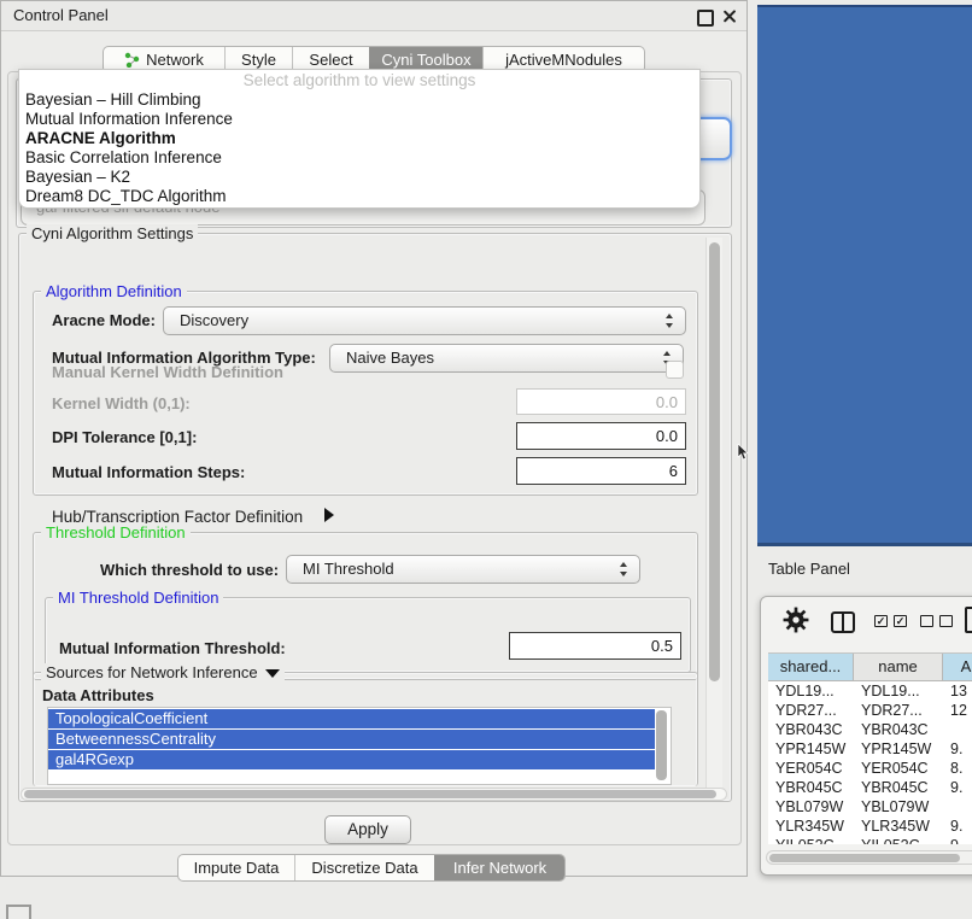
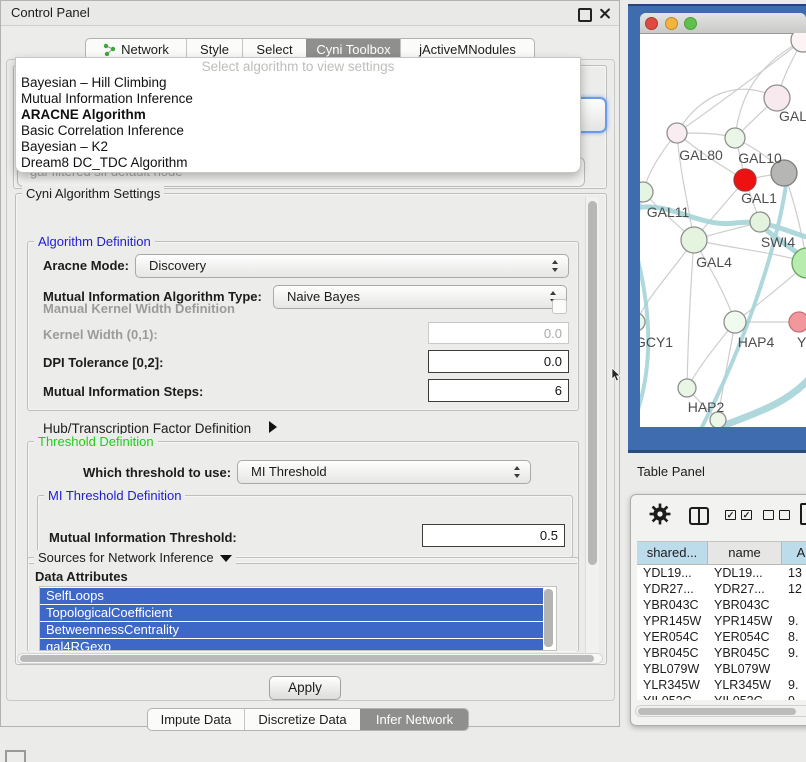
  Control Panel
  Network
  Style
  Select
  Cyni Toolbox
  jActiveMNodules
  Select algorithm to view settings
  Bayesian – Hill Climbing
  Mutual Information Inference
  ARACNE Algorithm
  Basic Correlation Inference
  Bayesian – K2
  Dream8 DC_TDC Algorithm
  Cyni Algorithm Settings
  Algorithm Definition
  Aracne Mode:
  Discovery
  Mutual Information Algorithm Type:
  Naive Bayes
  Manual Kernel Width Definition
  Kernel Width (0,1):
  0.0
- DPI Tolerance [0,1]:
+ DPI Tolerance [0,2]:
  0.0
  Mutual Information Steps:
  6
  Hub/Transcription Factor Definition
  Threshold Definition
  Which threshold to use:
  MI Threshold
  MI Threshold Definition
  Mutual Information Threshold:
  0.5
  Sources for Network Inference
  Data Attributes
+ SelfLoops
  TopologicalCoefficient
  BetweennessCentrality
  gal4RGexp
  Apply
  Impute Data
  Discretize Data
  Infer Network
+ GAL
+ GAL80
+ GAL10
+ GAL1
+ GAL11
+ SWI4
+ GAL4
+ GCY1
+ HAP4
+ Y
+ HAP2
  Table Panel
  ✓
  ✓
  shared...
  name
  A
  YDL19...
  YDL19...
  13
  YDR27...
  YDR27...
  12
  YBR043C
  YBR043C
  YPR145W
  YPR145W
  9.
  YER054C
  YER054C
  8.
  YBR045C
  YBR045C
  9.
  YBL079W
  YBL079W
  YLR345W
  YLR345W
  9.
